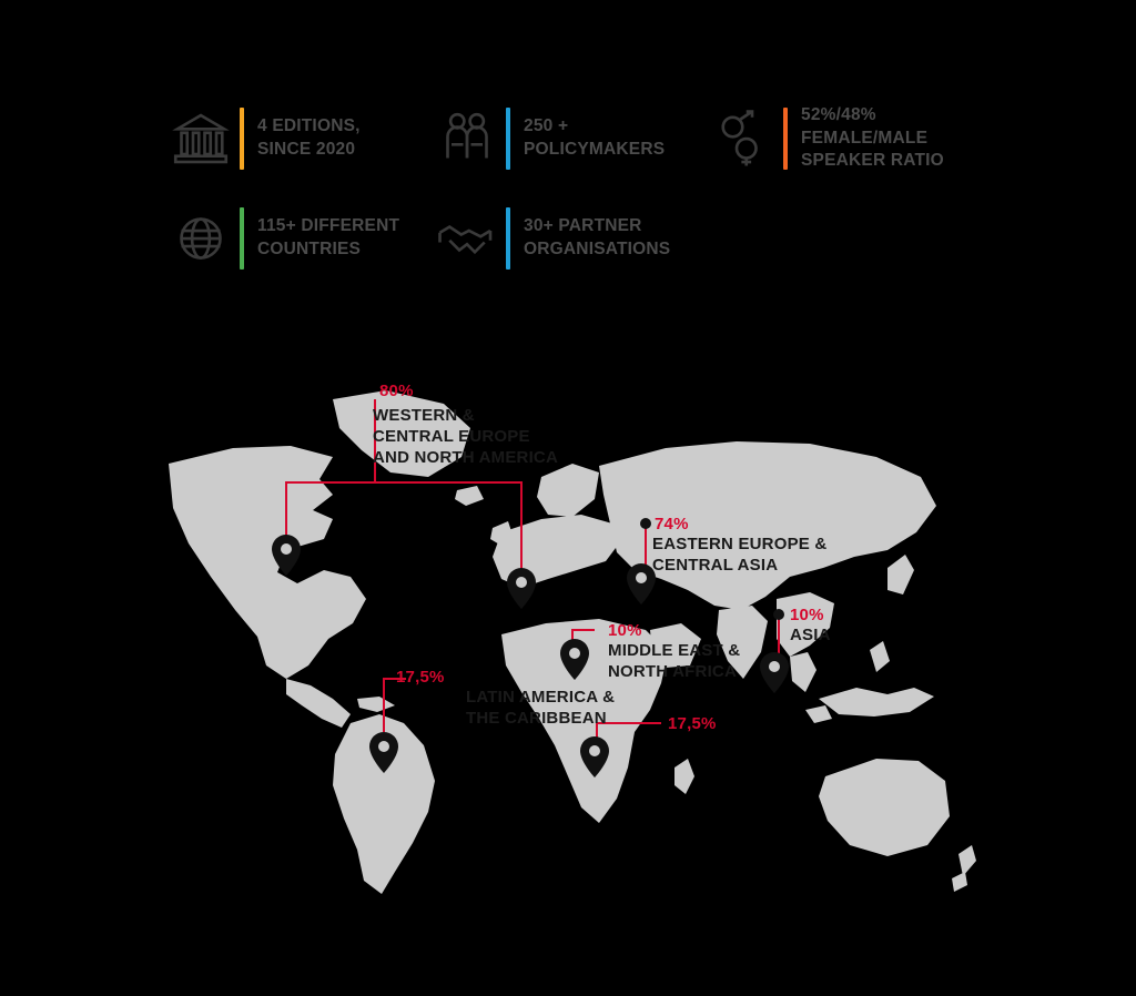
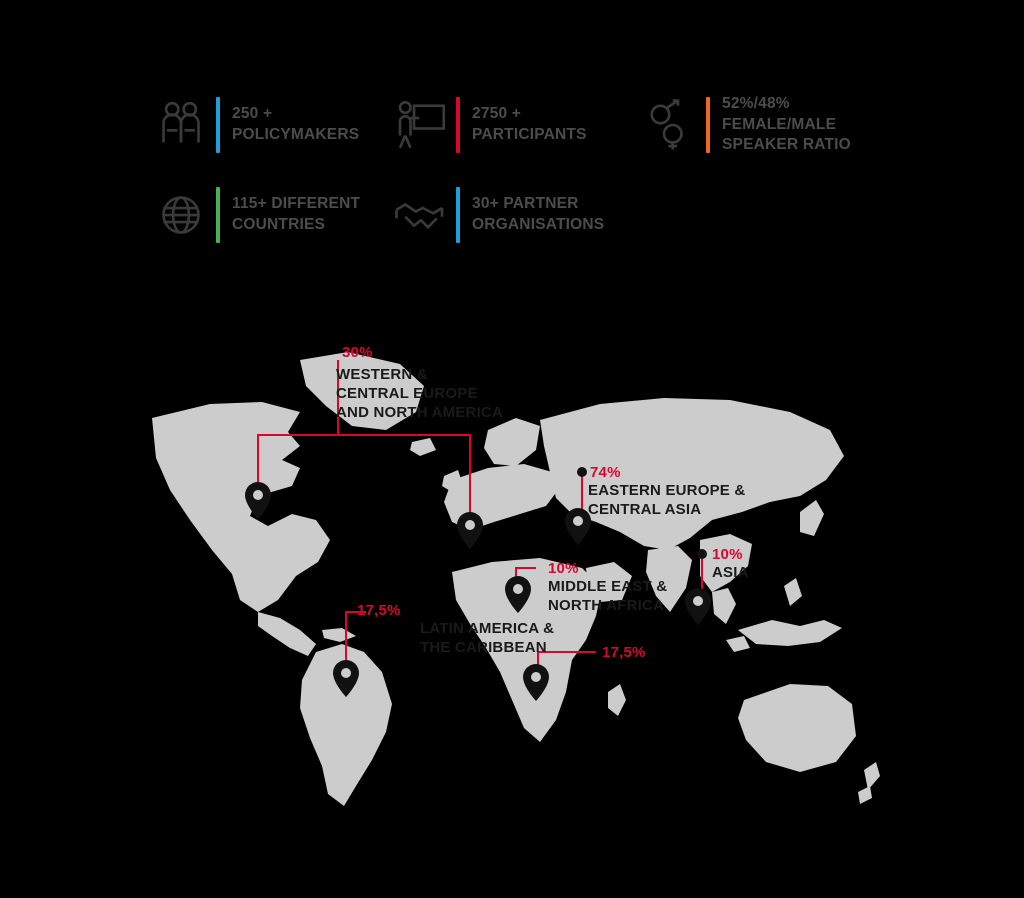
- 4 EDITIONS,
- SINCE 2020
  250 +
  POLICYMAKERS
+ 2750 +
+ PARTICIPANTS
  52%/48%
  FEMALE/MALE
  SPEAKER RATIO
  115+ DIFFERENT
  COUNTRIES
  30+ PARTNER
  ORGANISATIONS
- 80%
+ 30%
  WESTERN &
  CENTRAL EUROPE
  AND NORTH AMERICA
  74%
  EASTERN EUROPE &
  CENTRAL ASIA
  10%
  ASIA
  10%
  MIDDLE EAST &
  NORTH AFRICA
  17,5%
  LATIN AMERICA &
  THE CARIBBEAN
  17,5%
